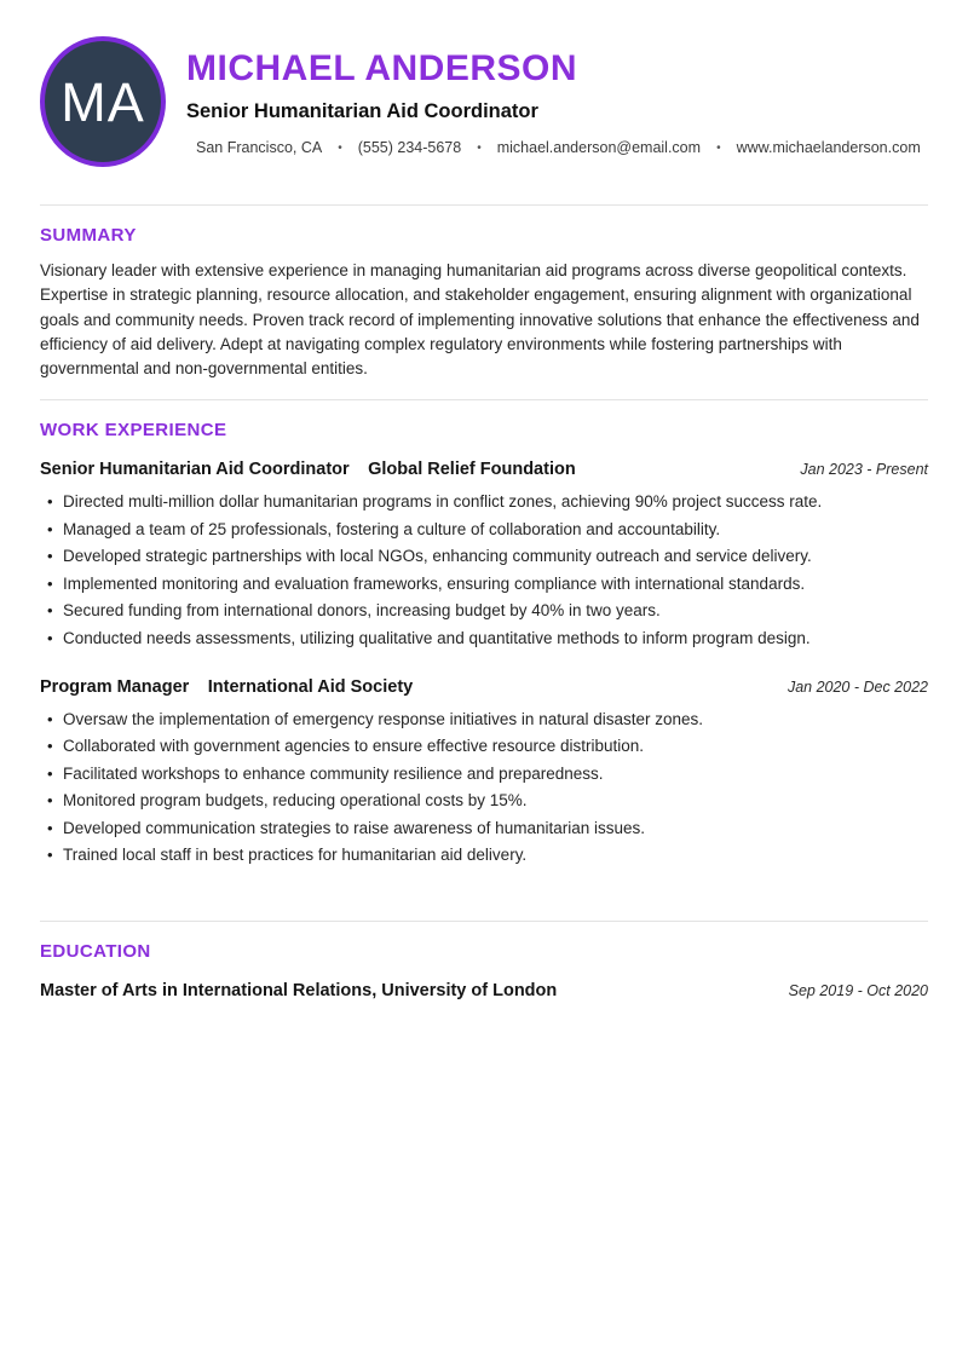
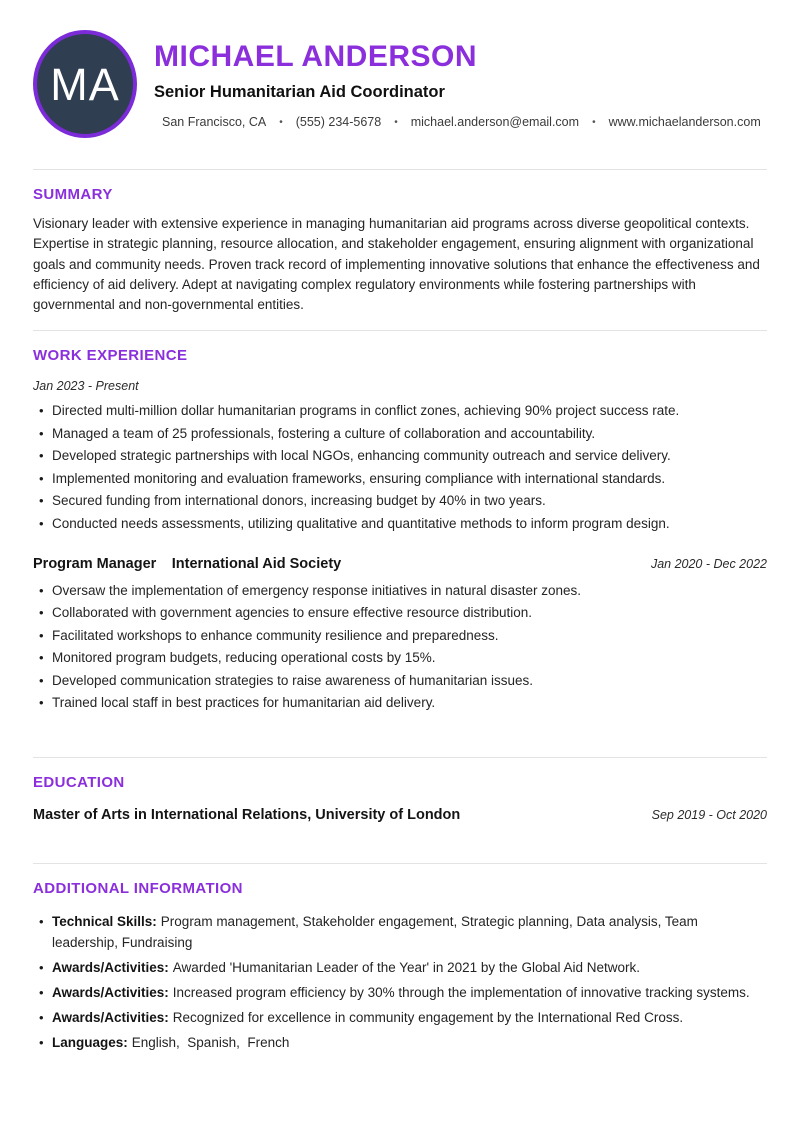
  MA
  MICHAEL ANDERSON
  Senior Humanitarian Aid Coordinator
  San Francisco, CA
  •
  (555) 234-5678
  •
  michael.anderson@email.com
  •
  www.michaelanderson.com
  SUMMARY
  Visionary leader with extensive experience in managing humanitarian aid programs across diverse geopolitical contexts. Expertise in strategic planning, resource allocation, and stakeholder engagement, ensuring alignment with organizational goals and community needs. Proven track record of implementing innovative solutions that enhance the effectiveness and efficiency of aid delivery. Adept at navigating complex regulatory environments while fostering partnerships with governmental and non-governmental entities.
  WORK EXPERIENCE
- Senior Humanitarian Aid Coordinator Global Relief Foundation
  Jan 2023 - Present
  Directed multi-million dollar humanitarian programs in conflict zones, achieving 90% project success rate.
  Managed a team of 25 professionals, fostering a culture of collaboration and accountability.
  Developed strategic partnerships with local NGOs, enhancing community outreach and service delivery.
  Implemented monitoring and evaluation frameworks, ensuring compliance with international standards.
  Secured funding from international donors, increasing budget by 40% in two years.
  Conducted needs assessments, utilizing qualitative and quantitative methods to inform program design.
  Program Manager International Aid Society
  Jan 2020 - Dec 2022
  Oversaw the implementation of emergency response initiatives in natural disaster zones.
  Collaborated with government agencies to ensure effective resource distribution.
  Facilitated workshops to enhance community resilience and preparedness.
  Monitored program budgets, reducing operational costs by 15%.
  Developed communication strategies to raise awareness of humanitarian issues.
  Trained local staff in best practices for humanitarian aid delivery.
  EDUCATION
  Master of Arts in International Relations, University of London
  Sep 2019 - Oct 2020
+ ADDITIONAL INFORMATION
+ Technical Skills: Program management, Stakeholder engagement, Strategic planning, Data analysis, Team leadership, Fundraising
+ Awards/Activities: Awarded 'Humanitarian Leader of the Year' in 2021 by the Global Aid Network.
+ Awards/Activities: Increased program efficiency by 30% through the implementation of innovative tracking systems.
+ Awards/Activities: Recognized for excellence in community engagement by the International Red Cross.
+ Languages: English, Spanish, French
